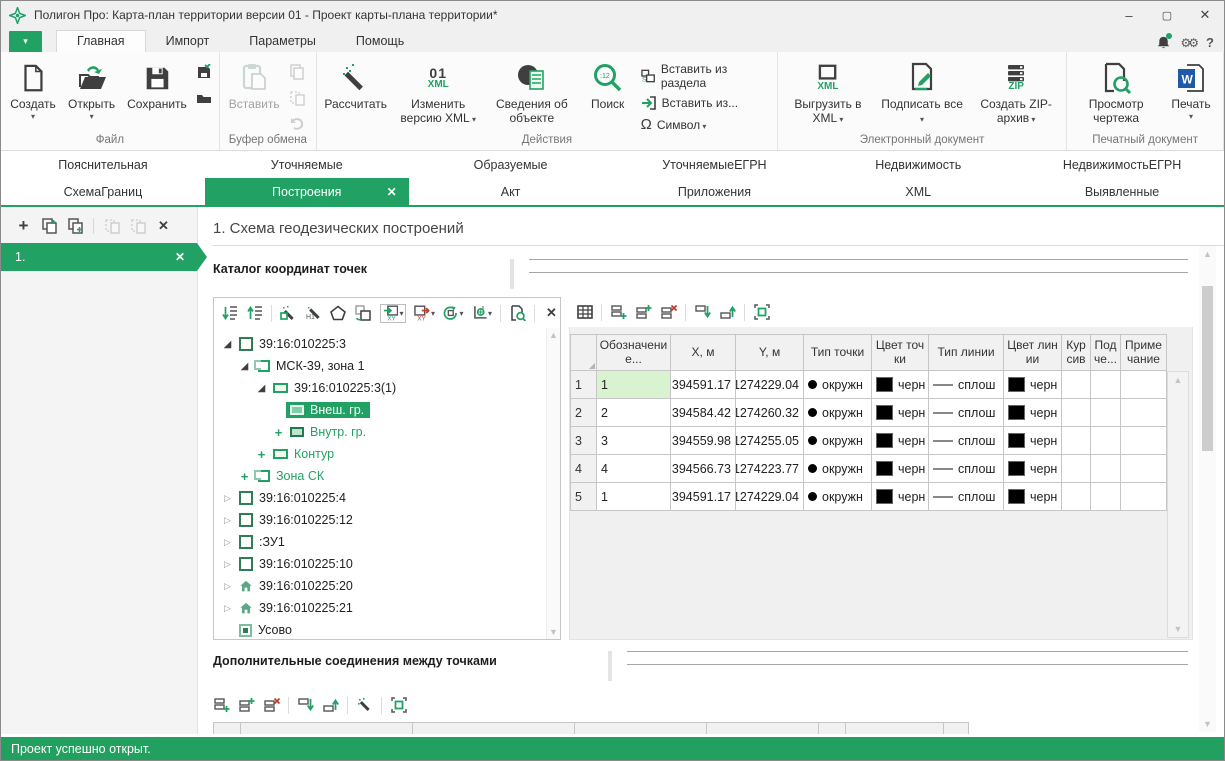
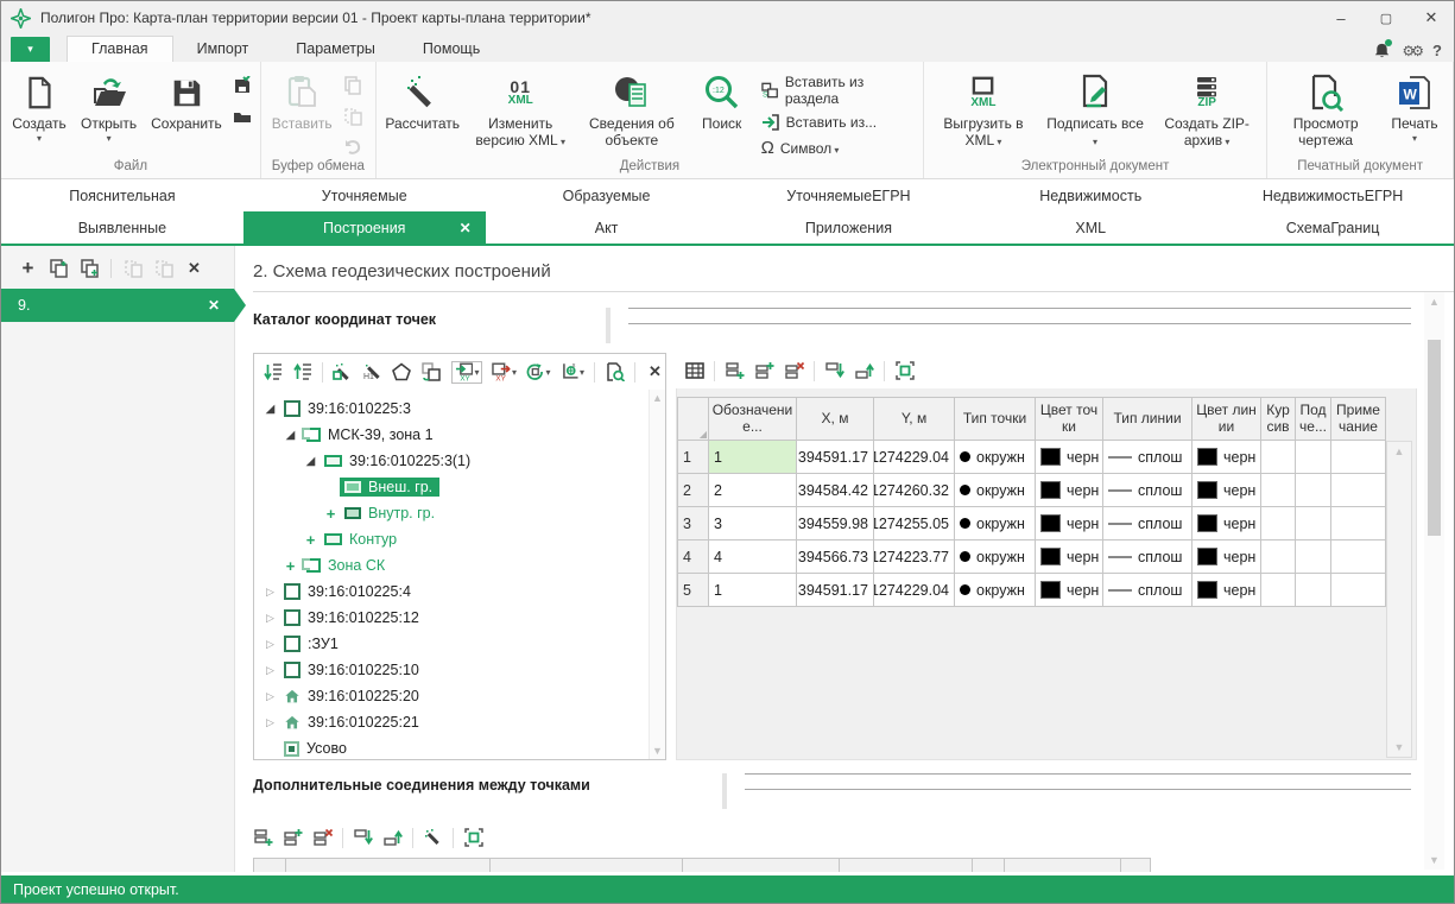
  Полигон Про: Карта-план территории версии 01 - Проект карты-плана территории*
  –
  ▢
  ✕
  ▾
  Главная
  Импорт
  Параметры
  Помощь
  ⚙⚙
  ?
  Создать
  Открыть
  Сохранить
  Файл
  Вставить
  Буфер обмена
  Рассчитать
  01
  XML
  Изменить версию XML
  Сведения об объекте
  Поиск
  Вставить из раздела
  Вставить из...
  Ω
  Символ
  Действия
  XML
  Выгрузить в XML
  Подписать все
  ZIP
  Создать ZIP-архив
  Электронный документ
  Просмотр чертежа
  Печать
  Печатный документ
  Пояснительная
  Уточняемые
  Образуемые
  УточняемыеЕГРН
  Недвижимость
  НедвижимостьЕГРН
- СхемаГраниц
+ Выявленные
  Построения
  ✕
  Акт
  Приложения
  XML
- Выявленные
+ СхемаГраниц
  +
  ✕
- 1.
+ 9.
  ✕
- 1. Схема геодезических построений
+ 2. Схема геодезических построений
  Каталог координат точек
  ▾
  ▾
  ▾
  ▾
  ✕
  ◢
  39:16:010225:3
  ◢
  МСК-39, зона 1
  ◢
  39:16:010225:3(1)
  Внеш. гр.
  +
  Внутр. гр.
  +
  Контур
  +
  Зона СК
  ▷
  39:16:010225:4
  ▷
  39:16:010225:12
  ▷
  :ЗУ1
  ▷
  39:16:010225:10
  ▷
  39:16:010225:20
  ▷
  39:16:010225:21
  Усово
  ▲
  ▼
  Обозначение...
  X, м
  Y, м
  Тип точки
  Цвет точки
  Тип линии
  Цвет линии
  Курсив
  Подче...
  Примечание
  1
  1
  394591.17
  1274229.04
  окружн
  черн
  сплош
  черн
  2
  2
  394584.42
  1274260.32
  окружн
  черн
  сплош
  черн
  3
  3
  394559.98
  1274255.05
  окружн
  черн
  сплош
  черн
  4
  4
  394566.73
  1274223.77
  окружн
  черн
  сплош
  черн
  5
  1
  394591.17
  1274229.04
  окружн
  черн
  сплош
  черн
  ▲
  ▼
  Дополнительные соединения между точками
  ▲
  ▼
  Проект успешно открыт.
